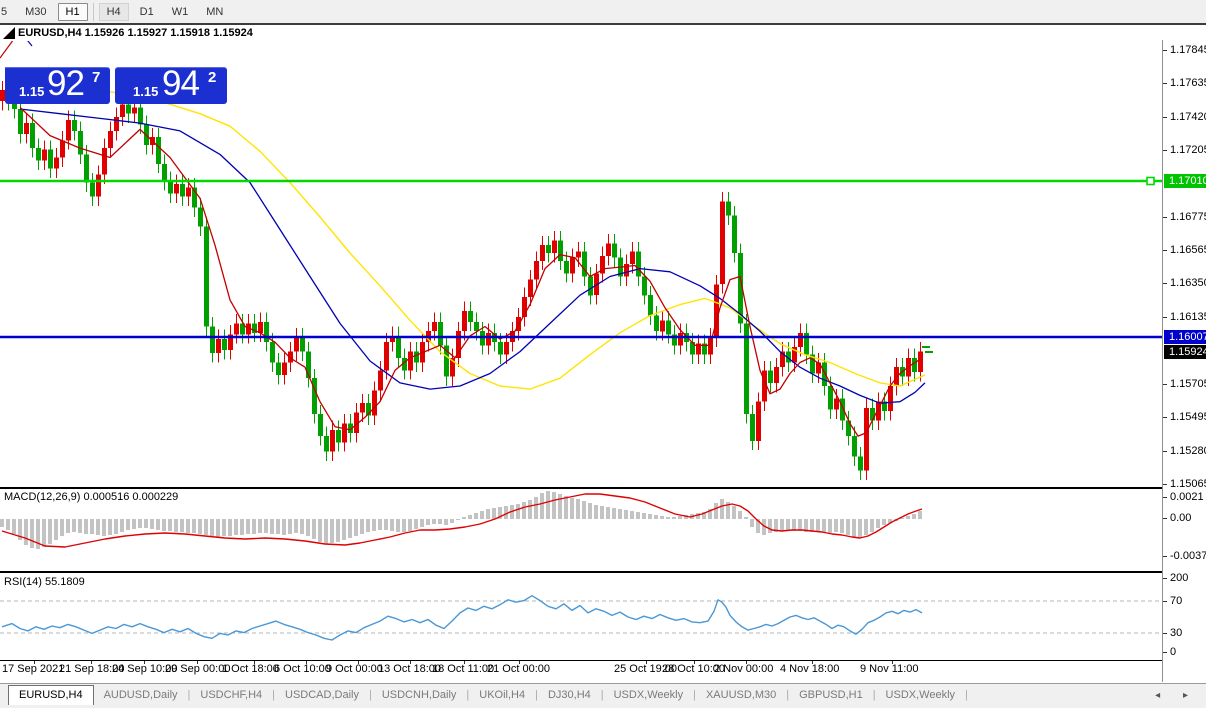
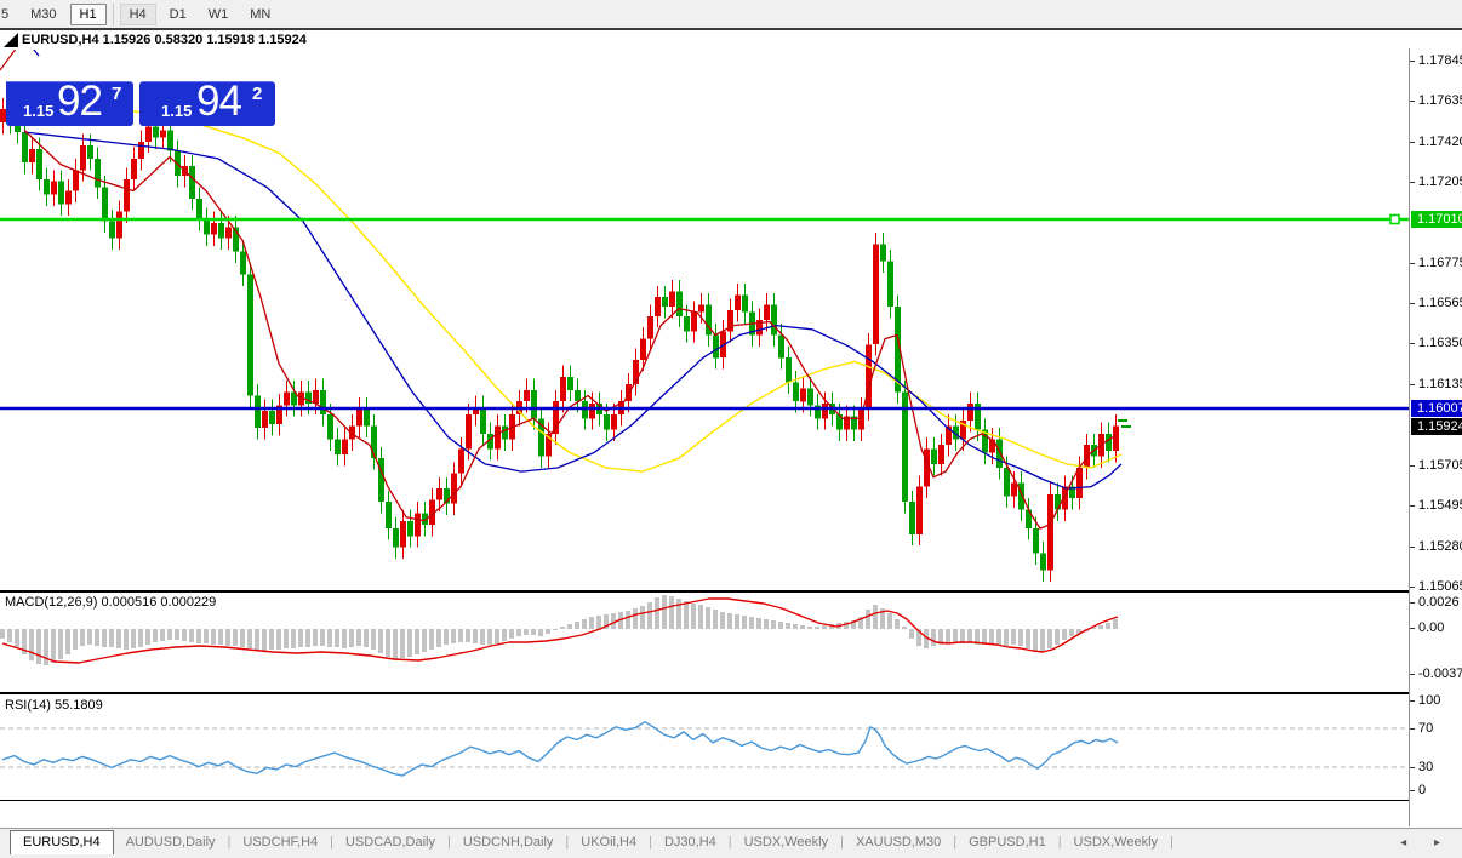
  5
  M30
  H1
  H4
  D1
  W1
  MN
- EURUSD,H4 1.15926 1.15927 1.15918 1.15924
+ EURUSD,H4 1.15926 0.58320 1.15918 1.15924
  1.15
  92
  7
  1.15
  94
  2
  MACD(12,26,9) 0.000516 0.000229
  RSI(14) 55.1809
  1.1784
  1.1763
  1.1742
  1.1720
  1.1677
  1.1656
  1.1635
  1.1613
  1.1570
  1.1549
  1.1528
  1.1506
  1.1701
  1.1600
  1.1592
- 0.0021
+ 0.0026
  0.00
  -0.0037
- 200
+ 100
  70
  30
  0
- 17 Sep 2021
- 21 Sep 18:00
- 24 Sep 10:00
- 29 Sep 00:00
- 1 Oct 18:00
- 6 Oct 10:00
- 9 Oct 00:00
- 13 Oct 18:00
- 18 Oct 11:00
- 21 Oct 00:00
- 25 Oct 19:00
- 28 Oct 10:00
- 2 Nov 00:00
- 4 Nov 18:00
- 9 Nov 11:00
  EURUSD,H4
  AUDUSD,Daily
  |
  USDCHF,H4
  |
  USDCAD,Daily
  |
  USDCNH,Daily
  |
  UKOil,H4
  |
  DJ30,H4
  |
  USDX,Weekly
  |
  XAUUSD,M30
  |
  GBPUSD,H1
  |
  USDX,Weekly
  |
  ◂ ▸
